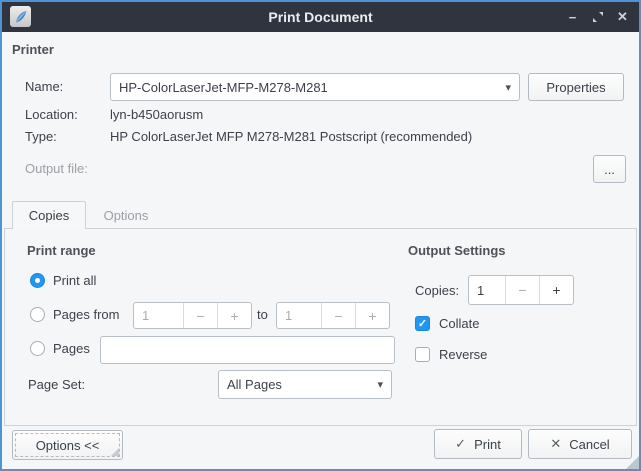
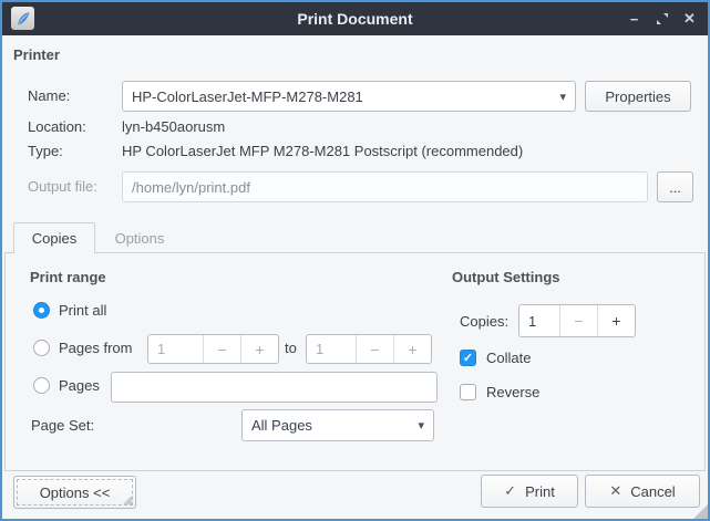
  Print Document
  −
  ✕
  Printer
  Name:
  HP-ColorLaserJet-MFP-M278-M281
  ▾
  Properties
  Location:
  lyn-b450aorusm
  Type:
  HP ColorLaserJet MFP M278-M281 Postscript (recommended)
  Output file:
+ /home/lyn/print.pdf
  ...
  Copies
  Options
  Print range
  Print all
  Pages from
  1
  −
  +
  to
  1
  −
  +
  Pages
  Page Set:
  All Pages
  ▾
  Output Settings
  Copies:
  1
  −
  +
  ✓
  Collate
  Reverse
  Options <<
  ✓
  Print
  ✕
  Cancel
